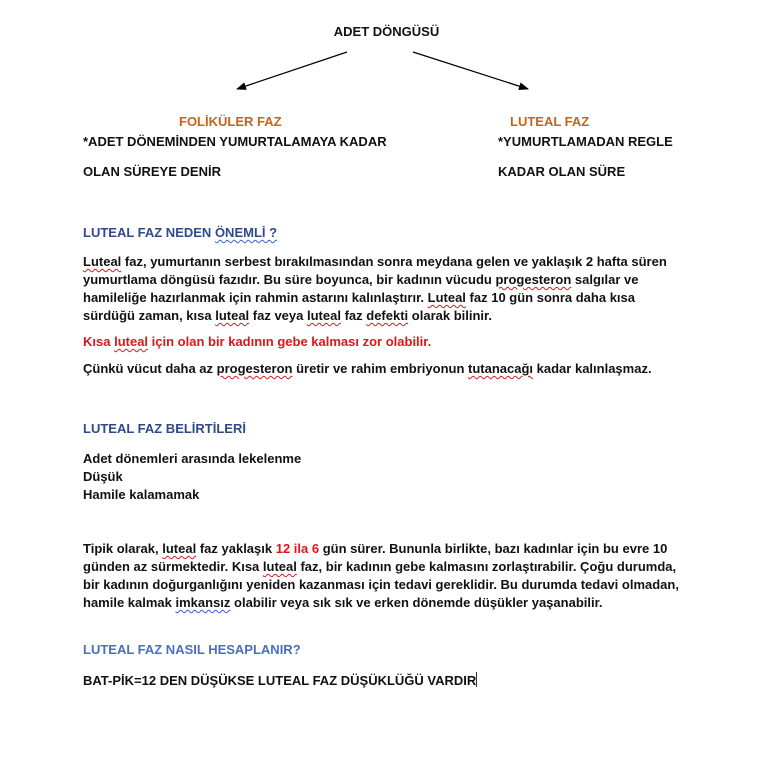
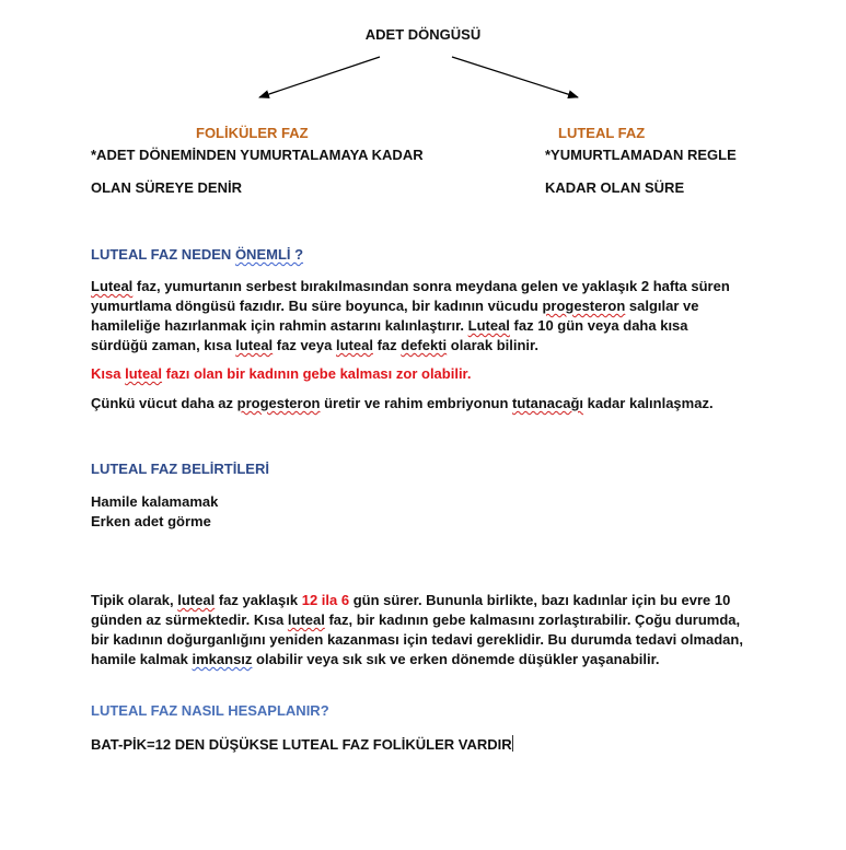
  ADET DÖNGÜSÜ
  FOLİKÜLER FAZ
  *ADET DÖNEMİNDEN YUMURTALAMAYA KADAR
  OLAN SÜREYE DENİR
  LUTEAL FAZ
  *YUMURTLAMADAN REGLE
  KADAR OLAN SÜRE
  LUTEAL FAZ NEDEN ÖNEMLİ ?
- Luteal faz, yumurtanın serbest bırakılmasından sonra meydana gelen ve yaklaşık 2 hafta süren yumurtlama döngüsü fazıdır. Bu süre boyunca, bir kadının vücudu progesteron salgılar ve hamileliğe hazırlanmak için rahmin astarını kalınlaştırır. Luteal faz 10 gün sonra daha kısa sürdüğü zaman, kısa luteal faz veya luteal faz defekti olarak bilinir.
+ Luteal faz, yumurtanın serbest bırakılmasından sonra meydana gelen ve yaklaşık 2 hafta süren yumurtlama döngüsü fazıdır. Bu süre boyunca, bir kadının vücudu progesteron salgılar ve hamileliğe hazırlanmak için rahmin astarını kalınlaştırır. Luteal faz 10 gün veya daha kısa sürdüğü zaman, kısa luteal faz veya luteal faz defekti olarak bilinir.
- Kısa luteal için olan bir kadının gebe kalması zor olabilir.
+ Kısa luteal fazı olan bir kadının gebe kalması zor olabilir.
  Çünkü vücut daha az progesteron üretir ve rahim embriyonun tutanacağı kadar kalınlaşmaz.
  LUTEAL FAZ BELİRTİLERİ
- Adet dönemleri arasında lekelenme
- Düşük
  Hamile kalamamak
+ Erken adet görme
  Tipik olarak, luteal faz yaklaşık 12 ila 6 gün sürer. Bununla birlikte, bazı kadınlar için bu evre 10 günden az sürmektedir. Kısa luteal faz, bir kadının gebe kalmasını zorlaştırabilir. Çoğu durumda, bir kadının doğurganlığını yeniden kazanması için tedavi gereklidir. Bu durumda tedavi olmadan, hamile kalmak imkansız olabilir veya sık sık ve erken dönemde düşükler yaşanabilir.
  LUTEAL FAZ NASIL HESAPLANIR?
- BAT-PİK=12 DEN DÜŞÜKSE LUTEAL FAZ DÜŞÜKLÜĞÜ VARDIR
+ BAT-PİK=12 DEN DÜŞÜKSE LUTEAL FAZ FOLİKÜLER VARDIR
